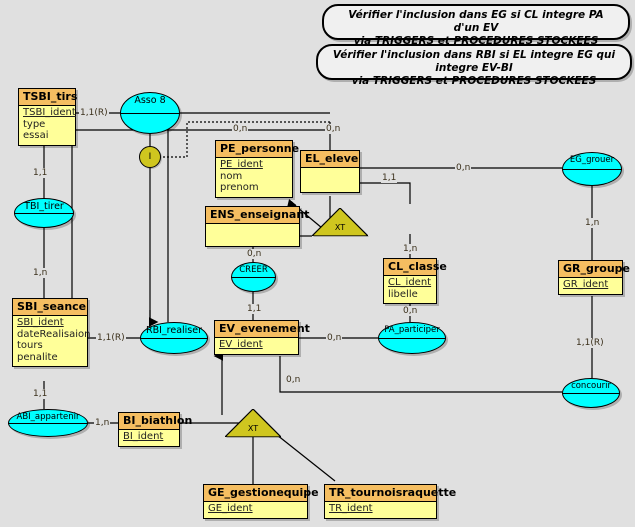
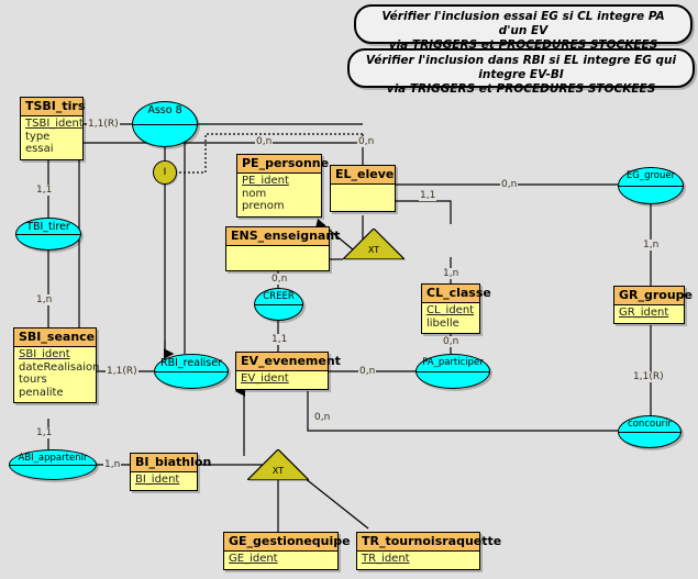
- Vérifier l'inclusion dans EG si CL integre PA d'un EV
+ Vérifier l'inclusion essai EG si CL integre PA d'un EV
  via TRIGGERS et PROCEDURES STOCKEES
  Vérifier l'inclusion dans RBI si EL integre EG qui integre EV-BI
  via TRIGGERS et PROCEDURES STOCKEES
  TSBI_tirs
  TSBI_ident
  type
  essai
  SBI_seance
  SBI_ident
  dateRealisaion
  tours
  penalite
  PE_personne
  PE_ident
  nom
  prenom
  EL_eleve
  ENS_enseignant
  CL_classe
  CL_ident
  libelle
  GR_groupe
  GR_ident
  EV_evenement
  EV_ident
  BI_biathlon
  BI_ident
  GE_gestionequipe
  GE_ident
  TR_tournoisraquette
  TR_ident
  Asso 8
  TBI_tirer
  RBI_realiser
  ABI_appartenir
  CREER
  PA_participer
  EG_grouer
  concourir
  I
  XT
  XT
  1,1(R)
  1,1
  1,n
  1,1(R)
  1,1
  1,n
  0,n
  0,n
  0,n
  1,1
  1,n
  0,n
  0,n
  1,1
  0,n
  0,n
  1,n
  1,1(R)
